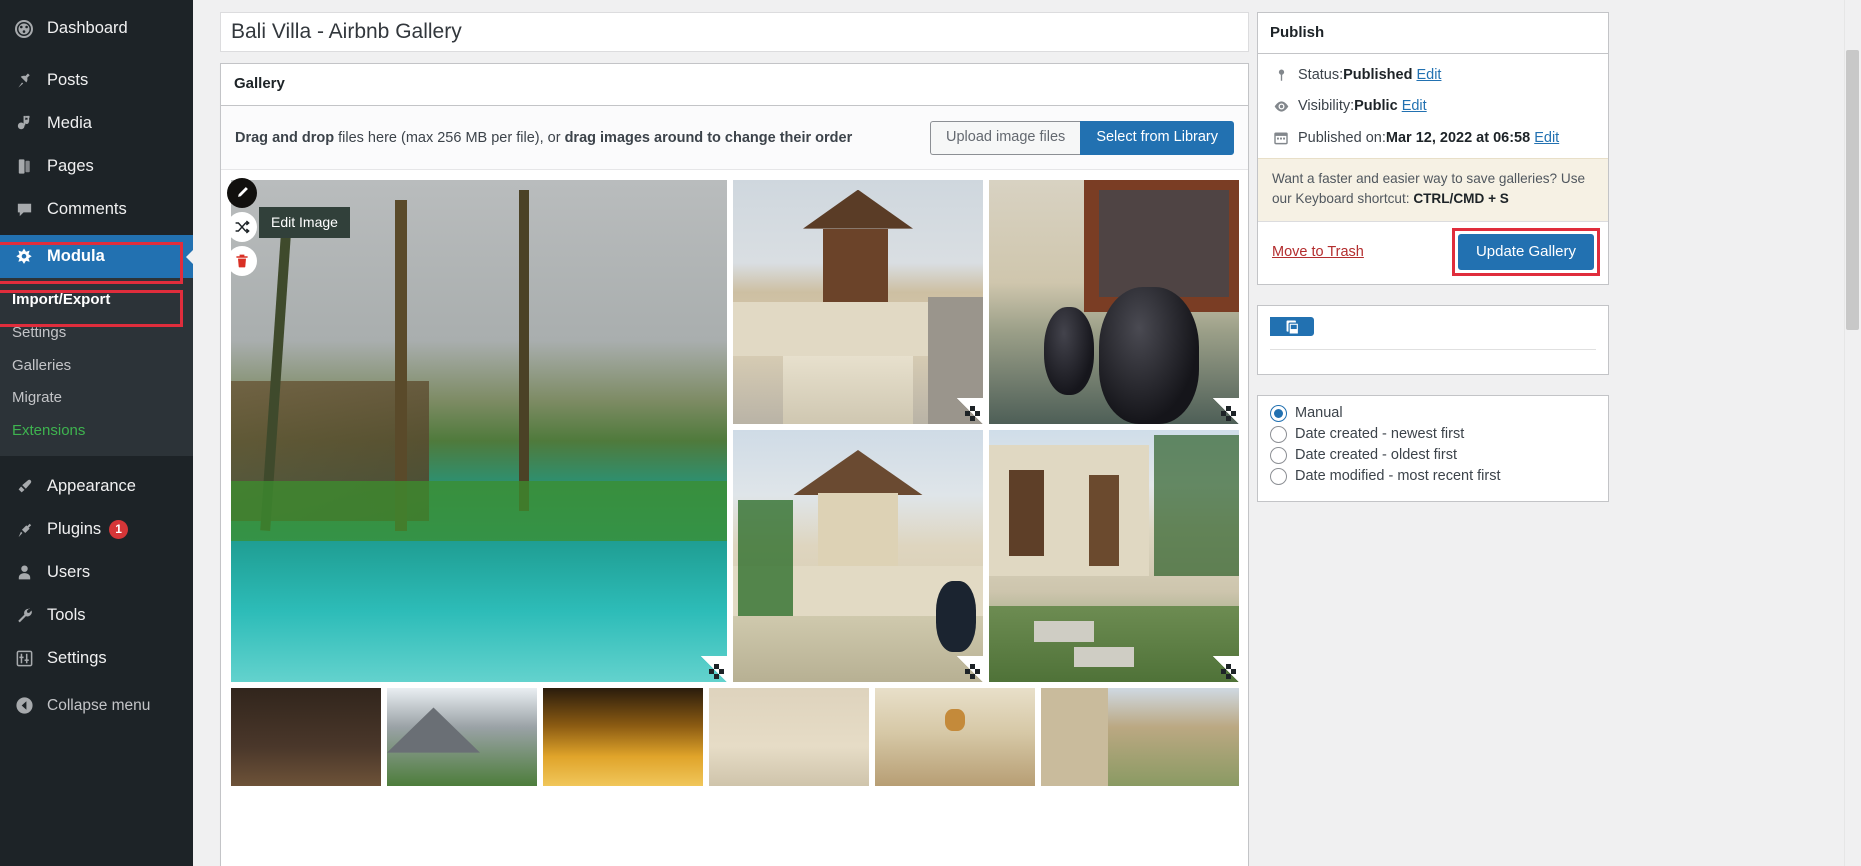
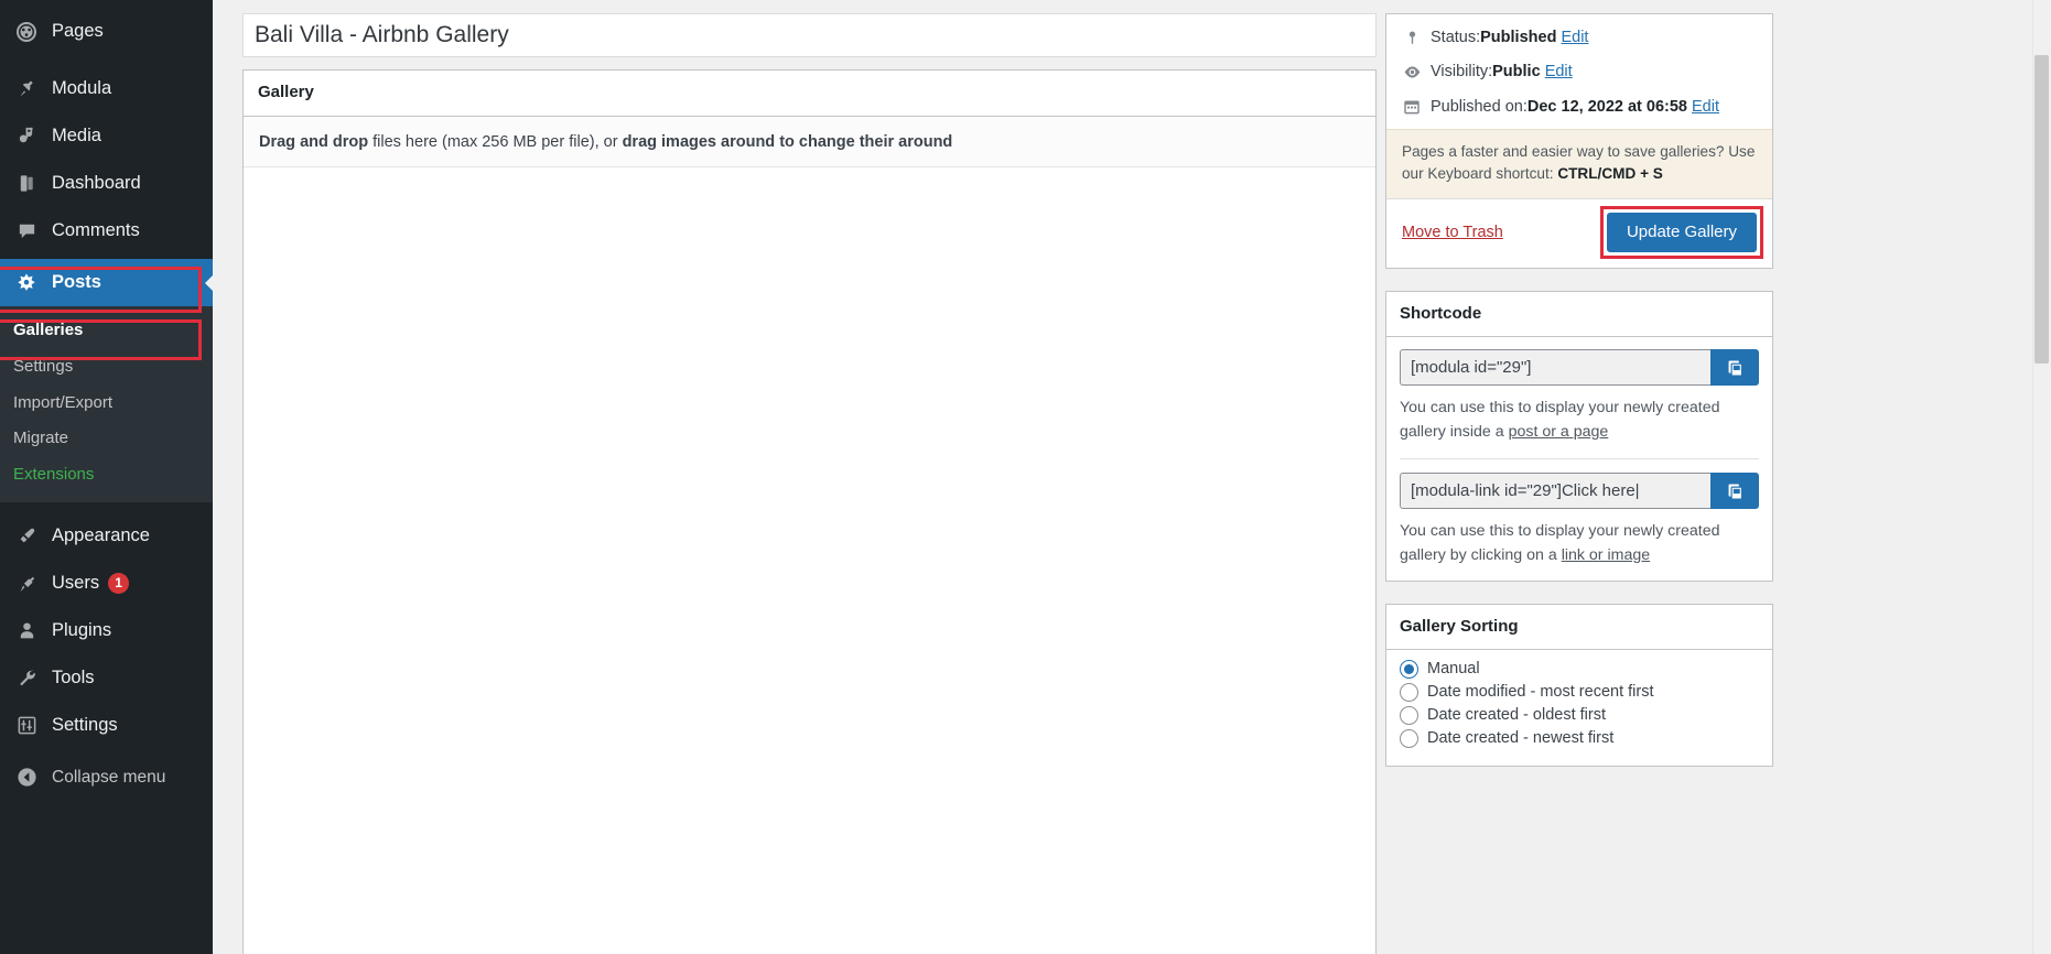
- Dashboard
+ Pages
- Posts
+ Modula
  Media
- Pages
+ Dashboard
  Comments
- Modula
+ Posts
- Import/Export
+ Galleries
  Settings
- Galleries
+ Import/Export
  Migrate
  Extensions
  Appearance
- Plugins
+ Users
  1
- Users
+ Plugins
  Tools
  Settings
  Collapse menu
  Bali Villa - Airbnb Gallery
  Gallery
- Drag and drop files here (max 256 MB per file), or drag images around to change their order
+ Drag and drop files here (max 256 MB per file), or drag images around to change their around
- Upload image files
- Select from Library
- Edit Image
- Publish
  Status:
  Published
  Edit
  Visibility:
  Public
  Edit
  Published on:
- Mar 12, 2022 at 06:58
+ Dec 12, 2022 at 06:58
  Edit
- Want a faster and easier way to save galleries? Use our Keyboard shortcut: CTRL/CMD + S
+ Pages a faster and easier way to save galleries? Use our Keyboard shortcut: CTRL/CMD + S
  Move to Trash
  Update Gallery
+ Shortcode
+ [modula id="29"]
+ You can use this to display your newly created gallery inside a post or a page
+ [modula-link id="29"]Click here|
+ You can use this to display your newly created gallery by clicking on a link or image
+ Gallery Sorting
  Manual
- Date created - newest first
+ Date modified - most recent first
  Date created - oldest first
- Date modified - most recent first
+ Date created - newest first
